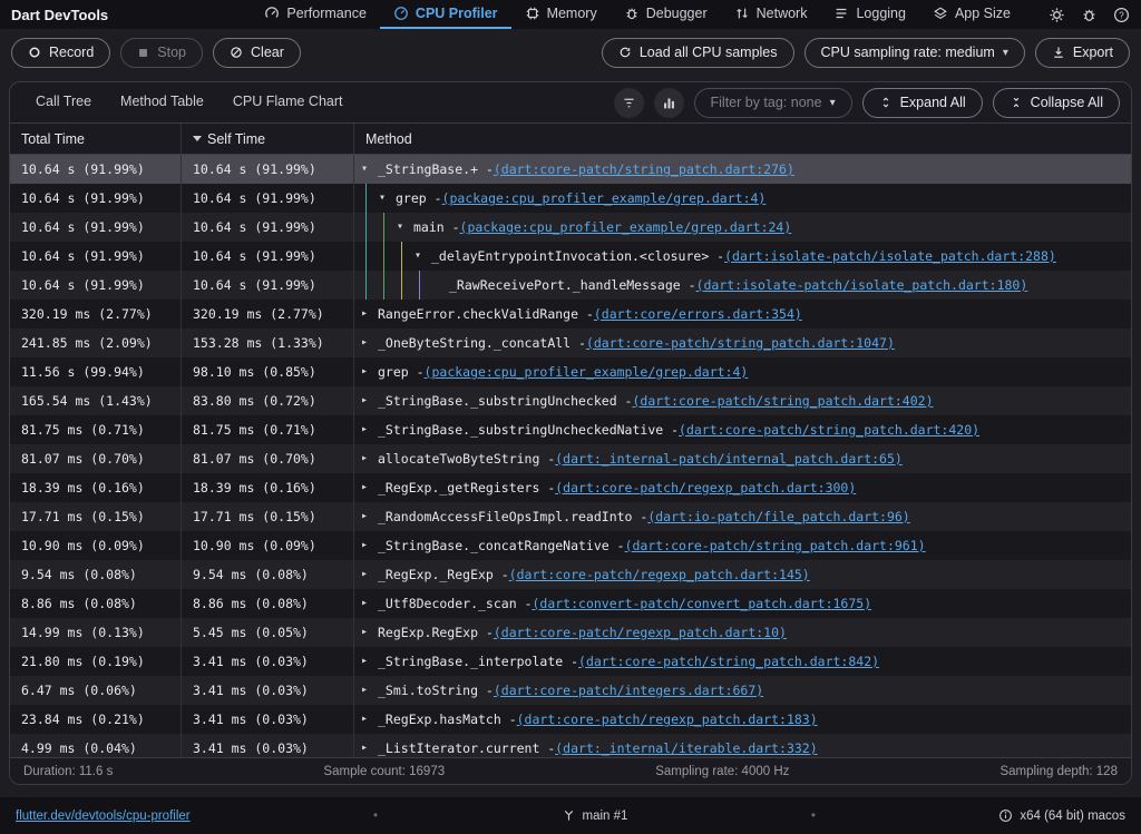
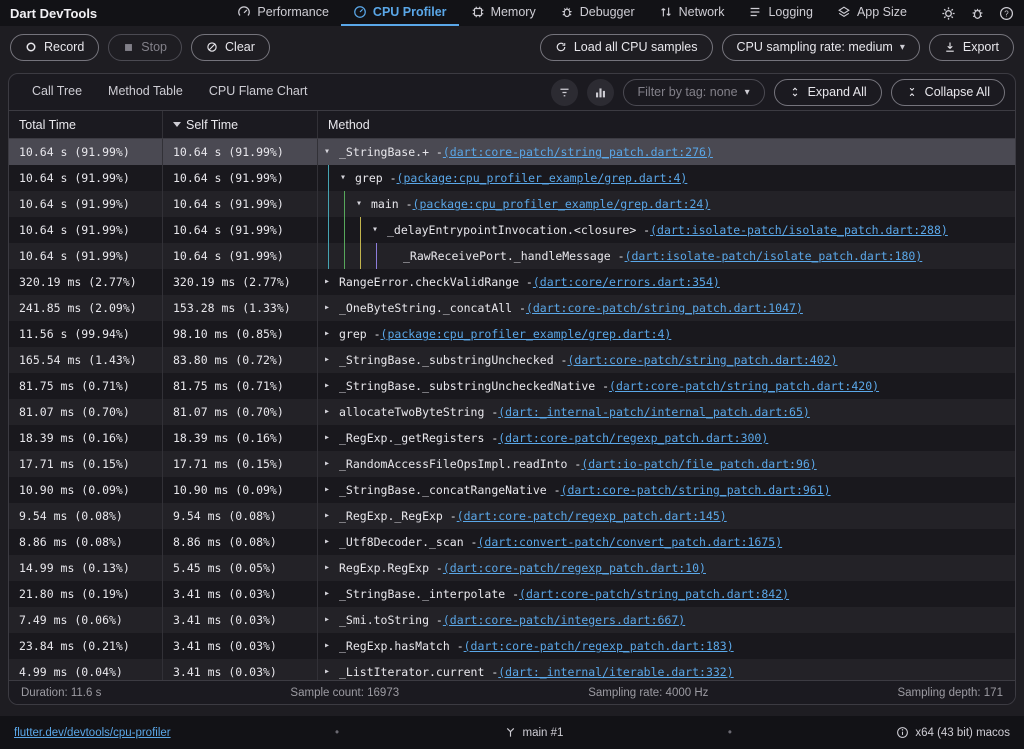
  Dart DevTools
  Performance
  CPU Profiler
  Memory
  Debugger
  Network
  Logging
  App Size
  ?
  Record
  Stop
  Clear
  Load all CPU samples
  CPU sampling rate: medium
  ▾
  Export
  Call Tree
  Method Table
  CPU Flame Chart
  Filter by tag: none
  ▾
  Expand All
  Collapse All
  Total Time
  Self Time
  Method
  10.64 s (91.99%)
  10.64 s (91.99%)
  ▾
  _StringBase.+ -
  (dart:core-patch/string_patch.dart:276)
  10.64 s (91.99%)
  10.64 s (91.99%)
  ▾
  grep -
  (package:cpu_profiler_example/grep.dart:4)
  10.64 s (91.99%)
  10.64 s (91.99%)
  ▾
  main -
  (package:cpu_profiler_example/grep.dart:24)
  10.64 s (91.99%)
  10.64 s (91.99%)
  ▾
  _delayEntrypointInvocation.<closure> -
  (dart:isolate-patch/isolate_patch.dart:288)
  10.64 s (91.99%)
  10.64 s (91.99%)
  _RawReceivePort._handleMessage -
  (dart:isolate-patch/isolate_patch.dart:180)
  320.19 ms (2.77%)
  320.19 ms (2.77%)
  ▸
  RangeError.checkValidRange -
  (dart:core/errors.dart:354)
  241.85 ms (2.09%)
  153.28 ms (1.33%)
  ▸
  _OneByteString._concatAll -
  (dart:core-patch/string_patch.dart:1047)
  11.56 s (99.94%)
  98.10 ms (0.85%)
  ▸
  grep -
  (package:cpu_profiler_example/grep.dart:4)
  165.54 ms (1.43%)
  83.80 ms (0.72%)
  ▸
  _StringBase._substringUnchecked -
  (dart:core-patch/string_patch.dart:402)
  81.75 ms (0.71%)
  81.75 ms (0.71%)
  ▸
  _StringBase._substringUncheckedNative -
  (dart:core-patch/string_patch.dart:420)
  81.07 ms (0.70%)
  81.07 ms (0.70%)
  ▸
  allocateTwoByteString -
  (dart:_internal-patch/internal_patch.dart:65)
  18.39 ms (0.16%)
  18.39 ms (0.16%)
  ▸
  _RegExp._getRegisters -
  (dart:core-patch/regexp_patch.dart:300)
  17.71 ms (0.15%)
  17.71 ms (0.15%)
  ▸
  _RandomAccessFileOpsImpl.readInto -
  (dart:io-patch/file_patch.dart:96)
  10.90 ms (0.09%)
  10.90 ms (0.09%)
  ▸
  _StringBase._concatRangeNative -
  (dart:core-patch/string_patch.dart:961)
  9.54 ms (0.08%)
  9.54 ms (0.08%)
  ▸
  _RegExp._RegExp -
  (dart:core-patch/regexp_patch.dart:145)
  8.86 ms (0.08%)
  8.86 ms (0.08%)
  ▸
  _Utf8Decoder._scan -
  (dart:convert-patch/convert_patch.dart:1675)
  14.99 ms (0.13%)
  5.45 ms (0.05%)
  ▸
  RegExp.RegExp -
  (dart:core-patch/regexp_patch.dart:10)
  21.80 ms (0.19%)
  3.41 ms (0.03%)
  ▸
  _StringBase._interpolate -
  (dart:core-patch/string_patch.dart:842)
- 6.47 ms (0.06%)
+ 7.49 ms (0.06%)
  3.41 ms (0.03%)
  ▸
  _Smi.toString -
  (dart:core-patch/integers.dart:667)
  23.84 ms (0.21%)
  3.41 ms (0.03%)
  ▸
  _RegExp.hasMatch -
  (dart:core-patch/regexp_patch.dart:183)
  4.99 ms (0.04%)
  3.41 ms (0.03%)
  ▸
  _ListIterator.current -
  (dart:_internal/iterable.dart:332)
  Duration: 11.6 s
  Sample count: 16973
  Sampling rate: 4000 Hz
- Sampling depth: 128
+ Sampling depth: 171
  flutter.dev/devtools/cpu-profiler
  •
  main #1
  •
- x64 (64 bit) macos
+ x64 (43 bit) macos
